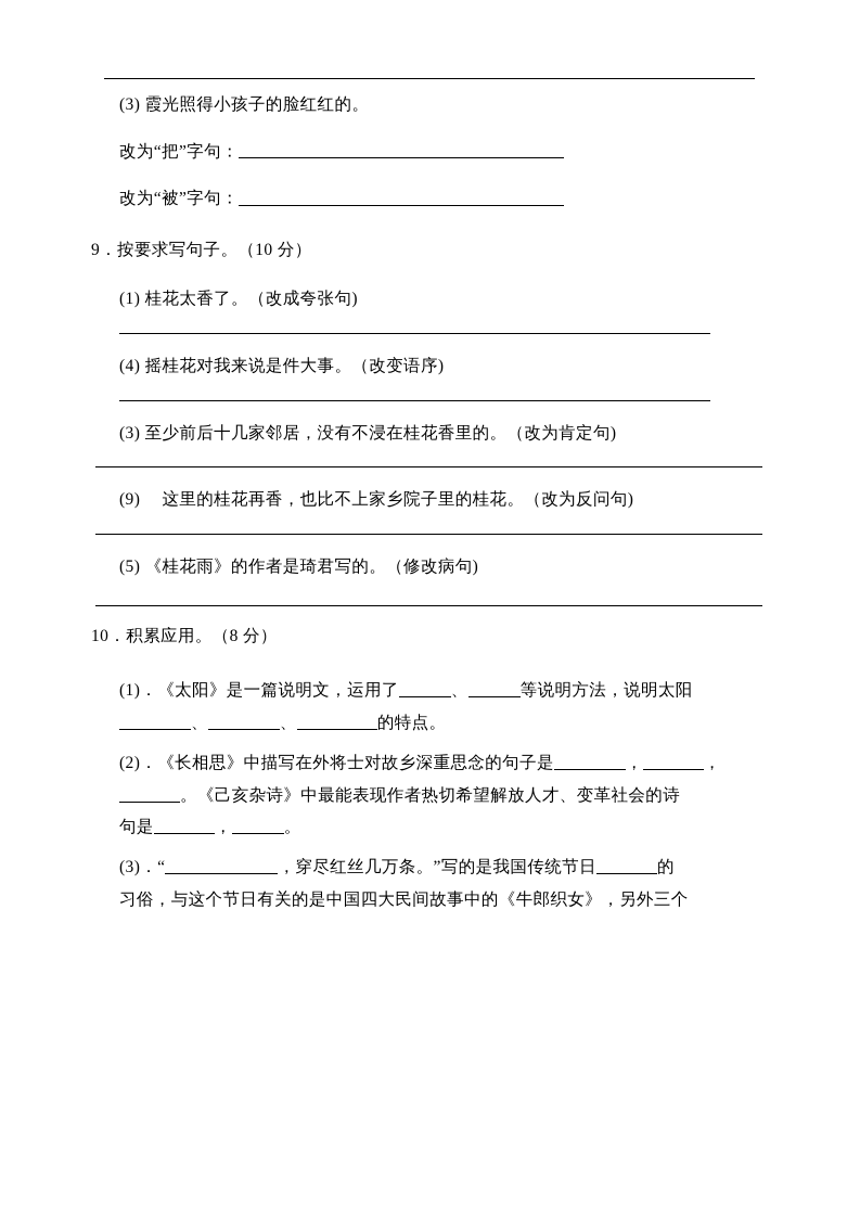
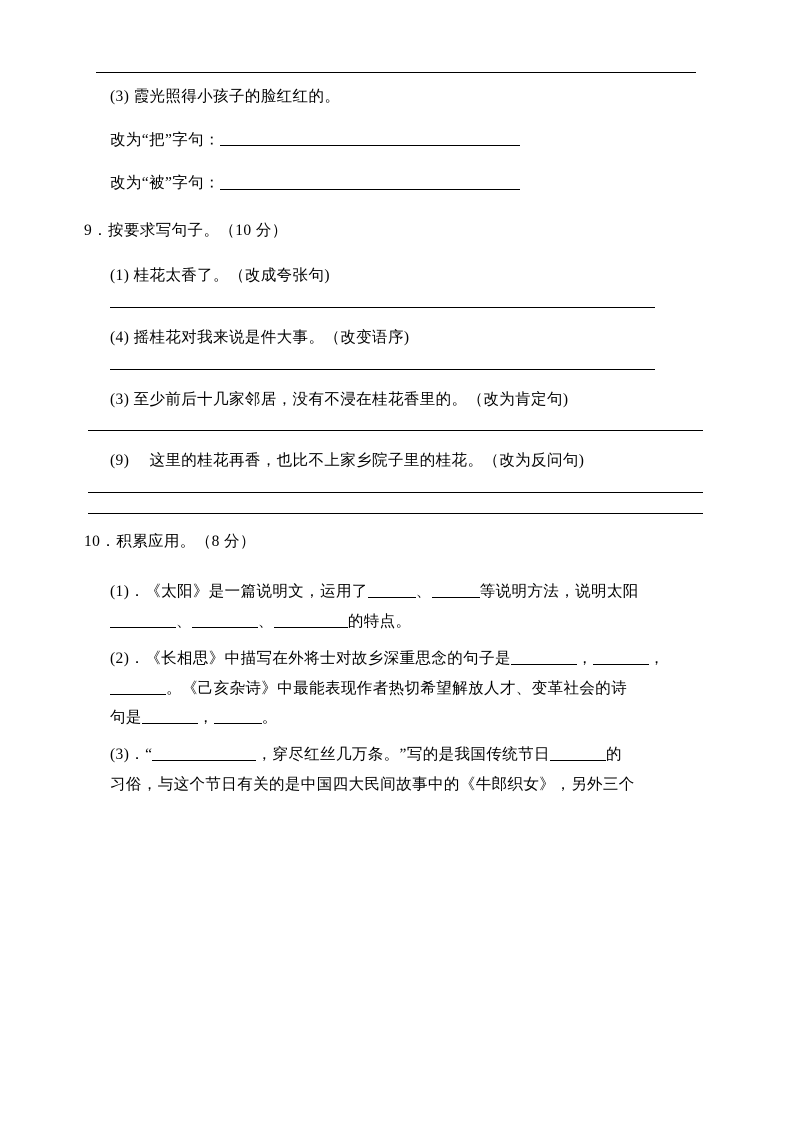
  (3) 霞光照得小孩子的脸红红的。
  改为“把”字句：
  改为“被”字句：
  9．按要求写句子。（10 分）
  (1) 桂花太香了。（改成夸张句)
  (4) 摇桂花对我来说是件大事。（改变语序)
  (3) 至少前后十几家邻居，没有不浸在桂花香里的。（改为肯定句)
  (9) 这里的桂花再香，也比不上家乡院子里的桂花。（改为反问句)
- (5) 《桂花雨》的作者是琦君写的。（修改病句)
  10．积累应用。（8 分）
  (1)．《太阳》是一篇说明文，运用了 、 等说明方法，说明太阳
  、 、 的特点。
  (2)．《长相思》中描写在外将士对故乡深重思念的句子是 ， ，
  。《己亥杂诗》中最能表现作者热切希望解放人才、变革社会的诗
  句是 ， 。
  (3)．“ ，穿尽红丝几万条。”写的是我国传统节日 的
  习俗，与这个节日有关的是中国四大民间故事中的《牛郎织女》，另外三个
